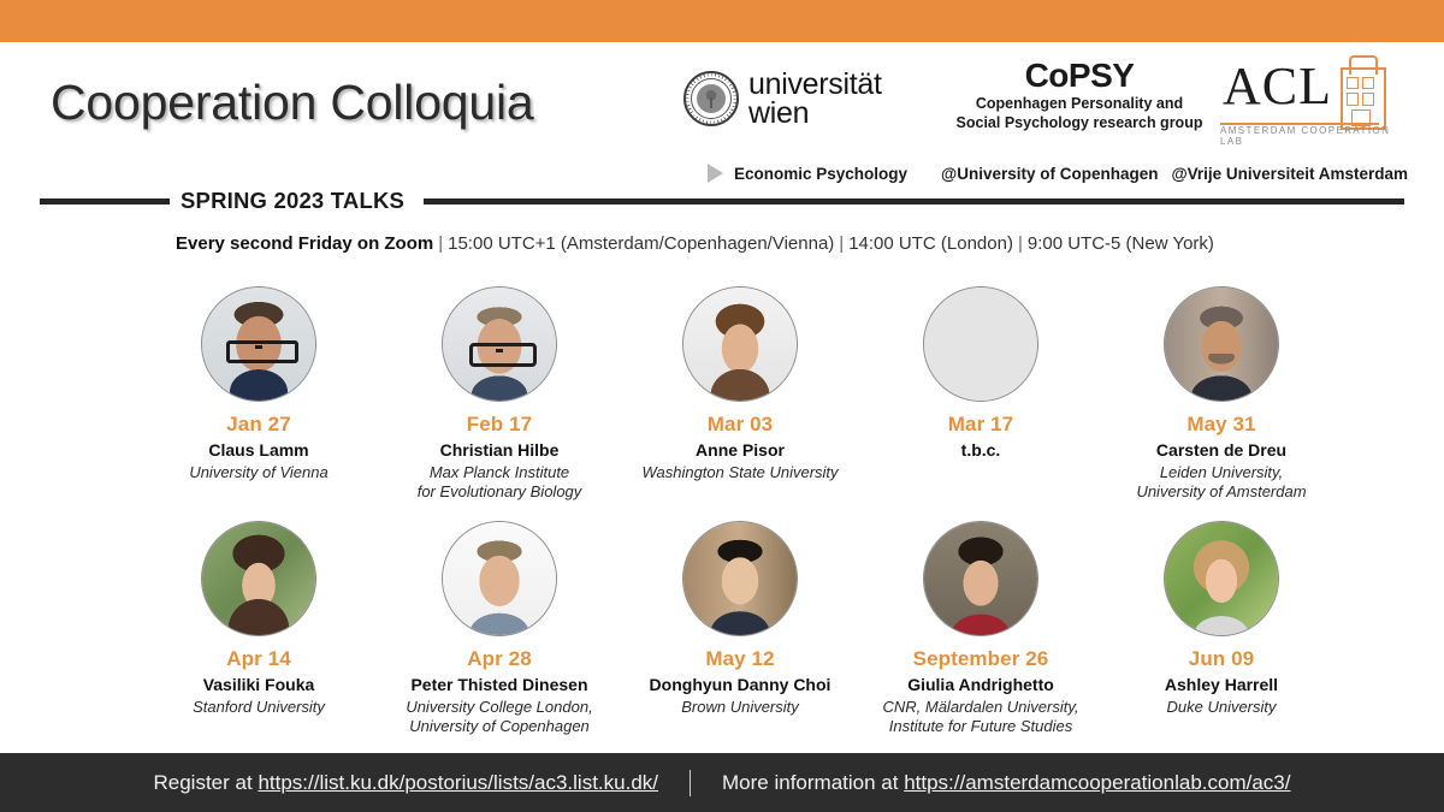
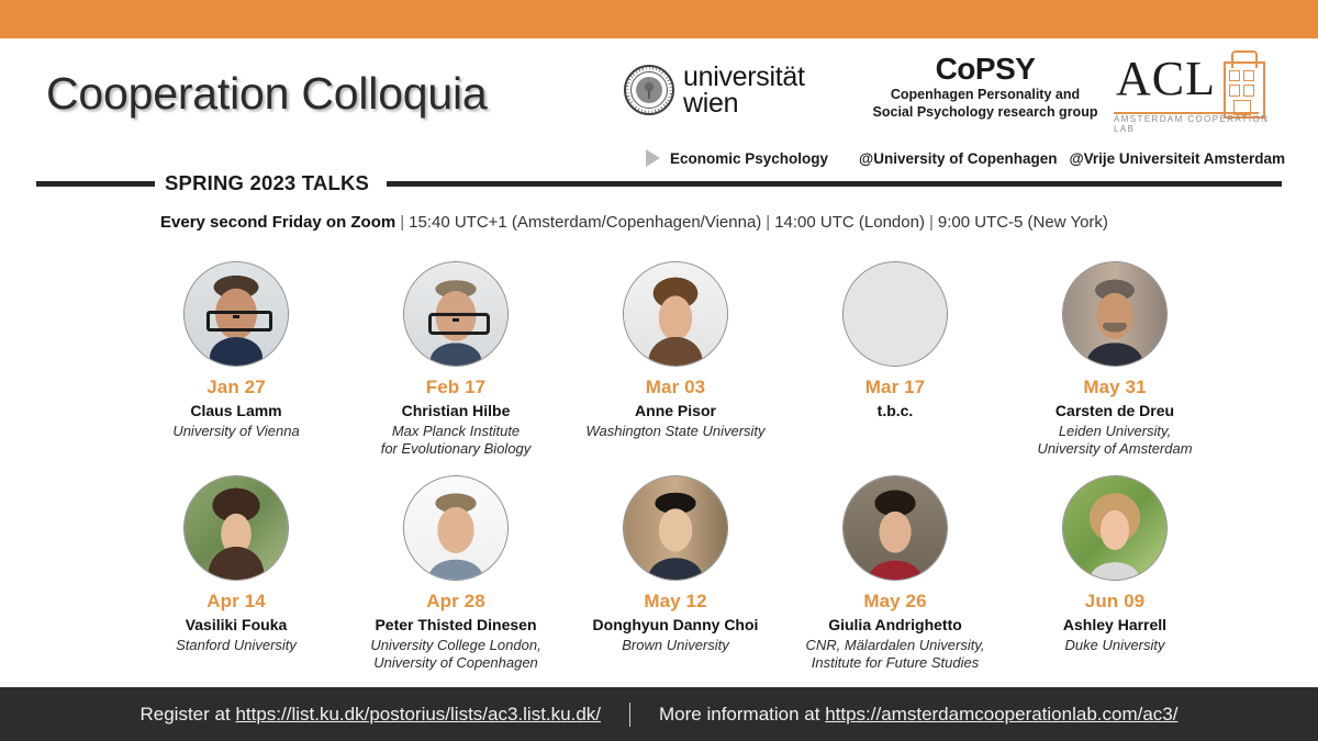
  Cooperation Colloquia
  universität
  wien
  CoPSY
  Copenhagen Personality and
  Social Psychology research group
  ACL
  AMSTERDAM COOPERATION LAB
  Economic Psychology
  @University of Copenhagen
  @Vrije Universiteit Amsterdam
  SPRING 2023 TALKS
- Every second Friday on Zoom | 15:00 UTC+1 (Amsterdam/Copenhagen/Vienna) | 14:00 UTC (London) | 9:00 UTC-5 (New York)
+ Every second Friday on Zoom | 15:40 UTC+1 (Amsterdam/Copenhagen/Vienna) | 14:00 UTC (London) | 9:00 UTC-5 (New York)
  Jan 27
  Claus Lamm
  University of Vienna
  Feb 17
  Christian Hilbe
  Max Planck Institute
  for Evolutionary Biology
  Mar 03
  Anne Pisor
  Washington State University
  Mar 17
  t.b.c.
  May 31
  Carsten de Dreu
  Leiden University,
  University of Amsterdam
  Apr 14
  Vasiliki Fouka
  Stanford University
  Apr 28
  Peter Thisted Dinesen
  University College London,
  University of Copenhagen
  May 12
  Donghyun Danny Choi
  Brown University
- September 26
+ May 26
  Giulia Andrighetto
  CNR, Mälardalen University,
  Institute for Future Studies
  Jun 09
  Ashley Harrell
  Duke University
  Register at https://list.ku.dk/postorius/lists/ac3.list.ku.dk/
  More information at https://amsterdamcooperationlab.com/ac3/
